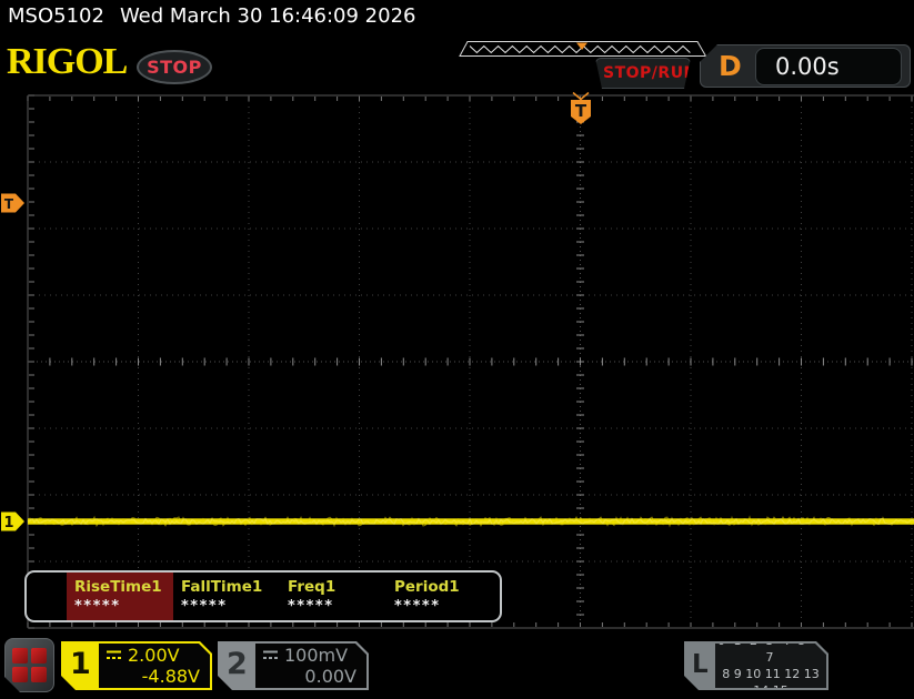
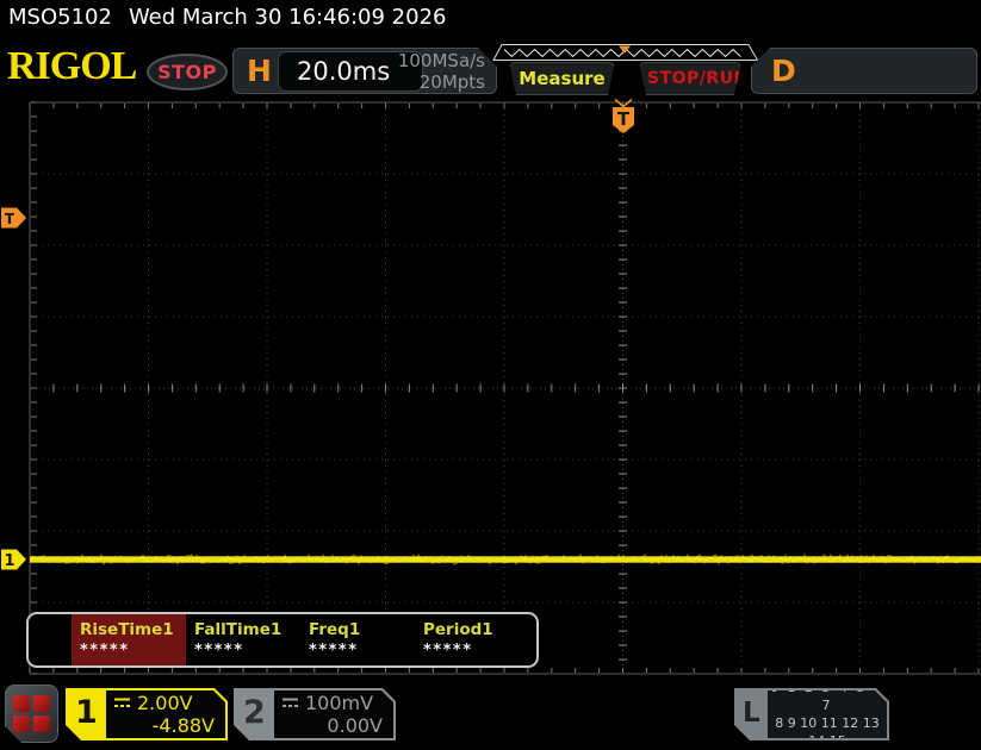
  MSO5102 Wed March 30 16:46:09 2026
  RIGOL
  STOP
+ H
+ 20.0ms
+ 100MSa/s
+ 20Mpts
+ Measure
  STOP/RU
  D
- 0.00s
  T
  T
  1
  RiseTime1
  *****
  FallTime1
  *****
  Freq1
  *****
  Period1
  *****
  1
  2.00V
  -4.88V
  2
  100mV
  0.00V
  L
  8 9 10 11 12 13
